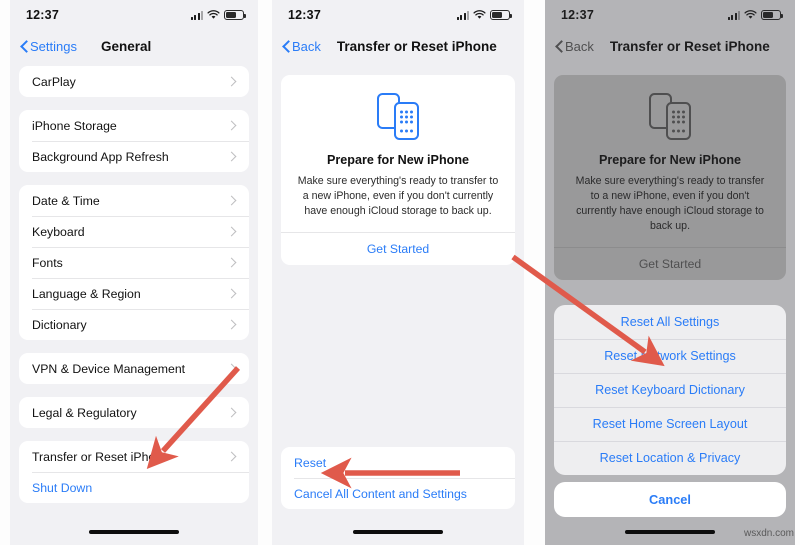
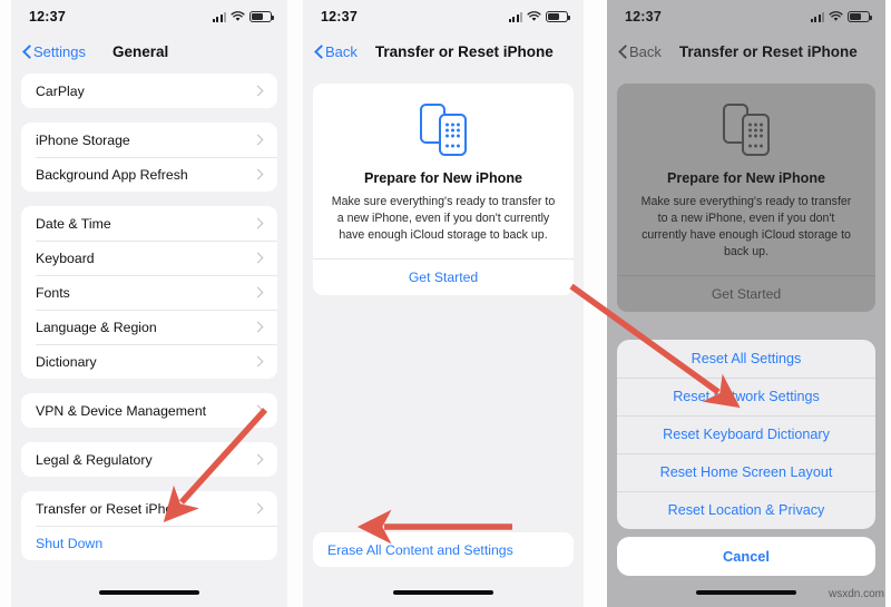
  12:37
  Settings
  General
  CarPlay
  iPhone Storage
  Background App Refresh
  Date & Time
  Keyboard
  Fonts
  Language & Region
  Dictionary
  VPN & Device Management
  Legal & Regulatory
  Transfer or Reset iPhone
  Shut Down
  12:37
  Back
  Transfer or Reset iPhone
  Prepare for New iPhone
  Make sure everything's ready to transfer to a new iPhone, even if you don't currently have enough iCloud storage to back up.
  Get Started
- Reset
- Cancel All Content and Settings
+ Erase All Content and Settings
  12:37
  Back
  Transfer or Reset iPhone
  Prepare for New iPhone
  Make sure everything's ready to transfer to a new iPhone, even if you don't currently have enough iCloud storage to back up.
  Get Started
  Reset All Settings
  Reset Network Settings
  Reset Keyboard Dictionary
  Reset Home Screen Layout
  Reset Location & Privacy
  Cancel
  wsxdn.com
